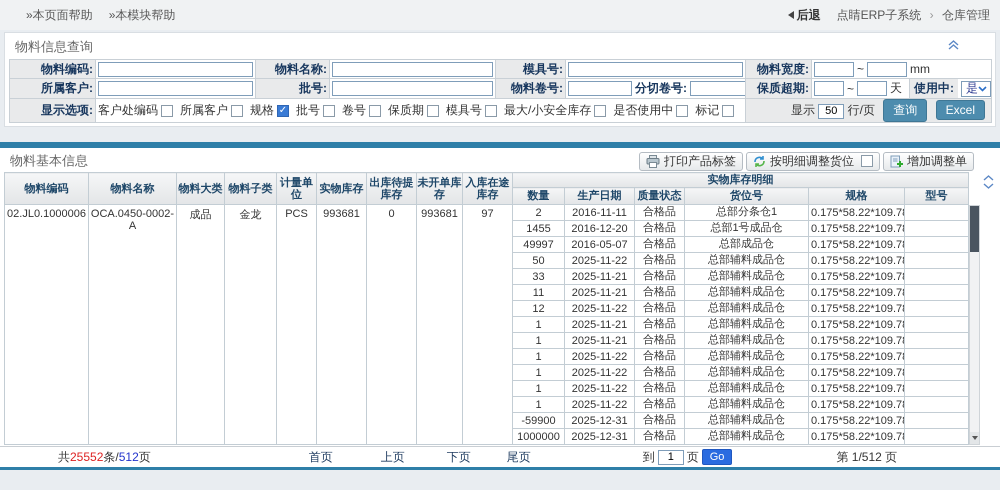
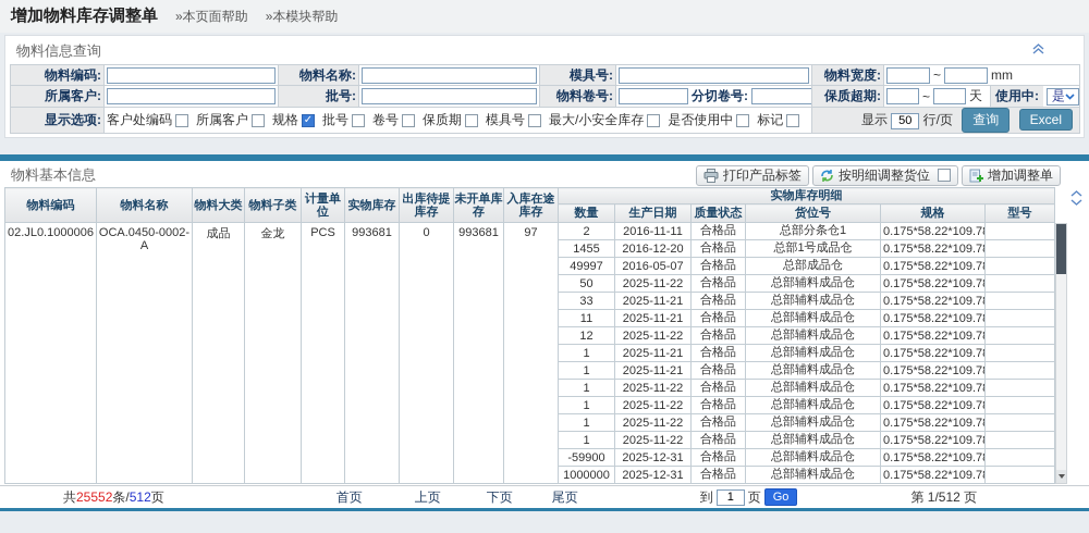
+ 增加物料库存调整单
  »本页面帮助
  »本模块帮助
- 后退
- 点睛ERP子系统 › 仓库管理
  物料信息查询
  物料编码:		物料名称:		模具号:		物料宽度:	~ mm
  所属客户:		批号:		物料卷号:	分切卷号:	保质超期:	~ 天 使用中: 是
  显示选项:	客户处编码 所属客户 规格 ✓ 批号 卷号 保质期 模具号 最大/小安全库存 是否使用中 标记	显示 50 行/页 查询 Excel
  物料基本信息
  打印产品标签
  按明细调整货位
  增加调整单
  物料编码	物料名称	物料大类	物料子类	计量单位	实物库存	出库待提库存	未开单库存	入库在途库存	实物库存明细
  数量	生产日期	质量状态	货位号	规格	型号
  02.JL0.1000006	OCA.0450-0002-A	成品	金龙	PCS	993681	0	993681	97	2	2016-11-11	合格品	总部分条仓1	0.175*58.22*109.7
  1455	2016-12-20	合格品	总部1号成品仓	0.175*58.22*109.7
  49997	2016-05-07	合格品	总部成品仓	0.175*58.22*109.7
  50	2025-11-22	合格品	总部辅料成品仓	0.175*58.22*109.7
  33	2025-11-21	合格品	总部辅料成品仓	0.175*58.22*109.7
  11	2025-11-21	合格品	总部辅料成品仓	0.175*58.22*109.7
  12	2025-11-22	合格品	总部辅料成品仓	0.175*58.22*109.7
  1	2025-11-21	合格品	总部辅料成品仓	0.175*58.22*109.7
  1	2025-11-21	合格品	总部辅料成品仓	0.175*58.22*109.7
  1	2025-11-22	合格品	总部辅料成品仓	0.175*58.22*109.7
  1	2025-11-22	合格品	总部辅料成品仓	0.175*58.22*109.7
  1	2025-11-22	合格品	总部辅料成品仓	0.175*58.22*109.7
  1	2025-11-22	合格品	总部辅料成品仓	0.175*58.22*109.7
  -59900	2025-12-31	合格品	总部辅料成品仓	0.175*58.22*109.7
  1000000	2025-12-31	合格品	总部辅料成品仓	0.175*58.22*109.7
  共25552条/512页
  首页
  上页
  下页
  尾页
  到
  1
  页
  Go
  第 1/512 页
